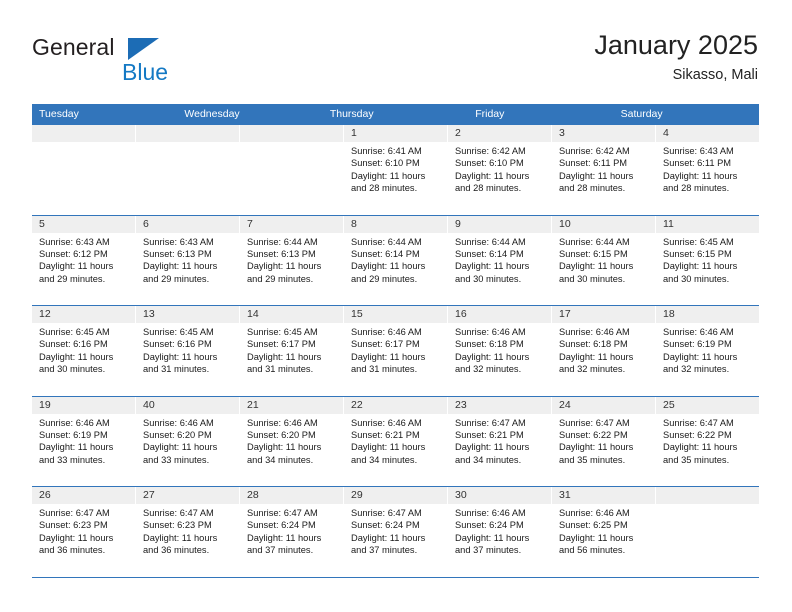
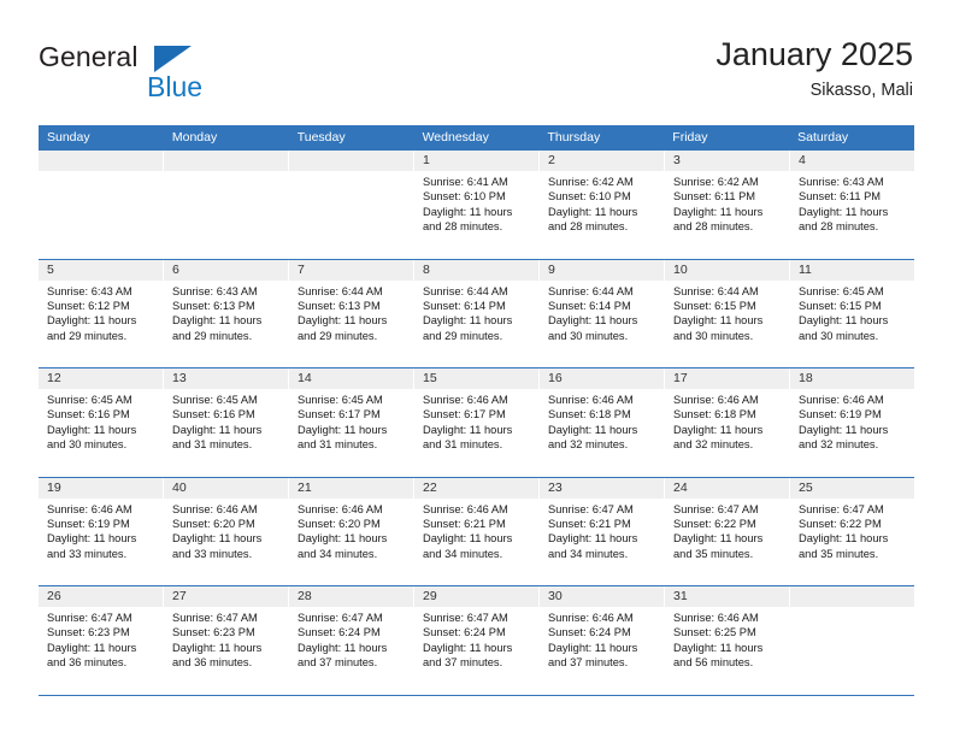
  General
  Blue
  January 2025
  Sikasso, Mali
+ Sunday
+ Monday
  Tuesday
  Wednesday
  Thursday
  Friday
  Saturday
  1
  Sunrise: 6:41 AM
  Sunset: 6:10 PM
  Daylight: 11 hours
  and 28 minutes.
  2
  Sunrise: 6:42 AM
  Sunset: 6:10 PM
  Daylight: 11 hours
  and 28 minutes.
  3
  Sunrise: 6:42 AM
  Sunset: 6:11 PM
  Daylight: 11 hours
  and 28 minutes.
  4
  Sunrise: 6:43 AM
  Sunset: 6:11 PM
  Daylight: 11 hours
  and 28 minutes.
  5
  Sunrise: 6:43 AM
  Sunset: 6:12 PM
  Daylight: 11 hours
  and 29 minutes.
  6
  Sunrise: 6:43 AM
  Sunset: 6:13 PM
  Daylight: 11 hours
  and 29 minutes.
  7
  Sunrise: 6:44 AM
  Sunset: 6:13 PM
  Daylight: 11 hours
  and 29 minutes.
  8
  Sunrise: 6:44 AM
  Sunset: 6:14 PM
  Daylight: 11 hours
  and 29 minutes.
  9
  Sunrise: 6:44 AM
  Sunset: 6:14 PM
  Daylight: 11 hours
  and 30 minutes.
  10
  Sunrise: 6:44 AM
  Sunset: 6:15 PM
  Daylight: 11 hours
  and 30 minutes.
  11
  Sunrise: 6:45 AM
  Sunset: 6:15 PM
  Daylight: 11 hours
  and 30 minutes.
  12
  Sunrise: 6:45 AM
  Sunset: 6:16 PM
  Daylight: 11 hours
  and 30 minutes.
  13
  Sunrise: 6:45 AM
  Sunset: 6:16 PM
  Daylight: 11 hours
  and 31 minutes.
  14
  Sunrise: 6:45 AM
  Sunset: 6:17 PM
  Daylight: 11 hours
  and 31 minutes.
  15
  Sunrise: 6:46 AM
  Sunset: 6:17 PM
  Daylight: 11 hours
  and 31 minutes.
  16
  Sunrise: 6:46 AM
  Sunset: 6:18 PM
  Daylight: 11 hours
  and 32 minutes.
  17
  Sunrise: 6:46 AM
  Sunset: 6:18 PM
  Daylight: 11 hours
  and 32 minutes.
  18
  Sunrise: 6:46 AM
  Sunset: 6:19 PM
  Daylight: 11 hours
  and 32 minutes.
  19
  Sunrise: 6:46 AM
  Sunset: 6:19 PM
  Daylight: 11 hours
  and 33 minutes.
  40
  Sunrise: 6:46 AM
  Sunset: 6:20 PM
  Daylight: 11 hours
  and 33 minutes.
  21
  Sunrise: 6:46 AM
  Sunset: 6:20 PM
  Daylight: 11 hours
  and 34 minutes.
  22
  Sunrise: 6:46 AM
  Sunset: 6:21 PM
  Daylight: 11 hours
  and 34 minutes.
  23
  Sunrise: 6:47 AM
  Sunset: 6:21 PM
  Daylight: 11 hours
  and 34 minutes.
  24
  Sunrise: 6:47 AM
  Sunset: 6:22 PM
  Daylight: 11 hours
  and 35 minutes.
  25
  Sunrise: 6:47 AM
  Sunset: 6:22 PM
  Daylight: 11 hours
  and 35 minutes.
  26
  Sunrise: 6:47 AM
  Sunset: 6:23 PM
  Daylight: 11 hours
  and 36 minutes.
  27
  Sunrise: 6:47 AM
  Sunset: 6:23 PM
  Daylight: 11 hours
  and 36 minutes.
  28
  Sunrise: 6:47 AM
  Sunset: 6:24 PM
  Daylight: 11 hours
  and 37 minutes.
  29
  Sunrise: 6:47 AM
  Sunset: 6:24 PM
  Daylight: 11 hours
  and 37 minutes.
  30
  Sunrise: 6:46 AM
  Sunset: 6:24 PM
  Daylight: 11 hours
  and 37 minutes.
  31
  Sunrise: 6:46 AM
  Sunset: 6:25 PM
  Daylight: 11 hours
  and 56 minutes.
